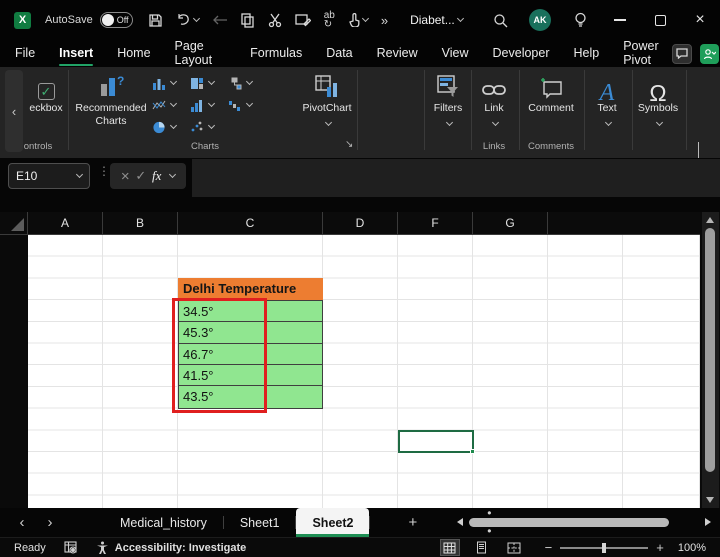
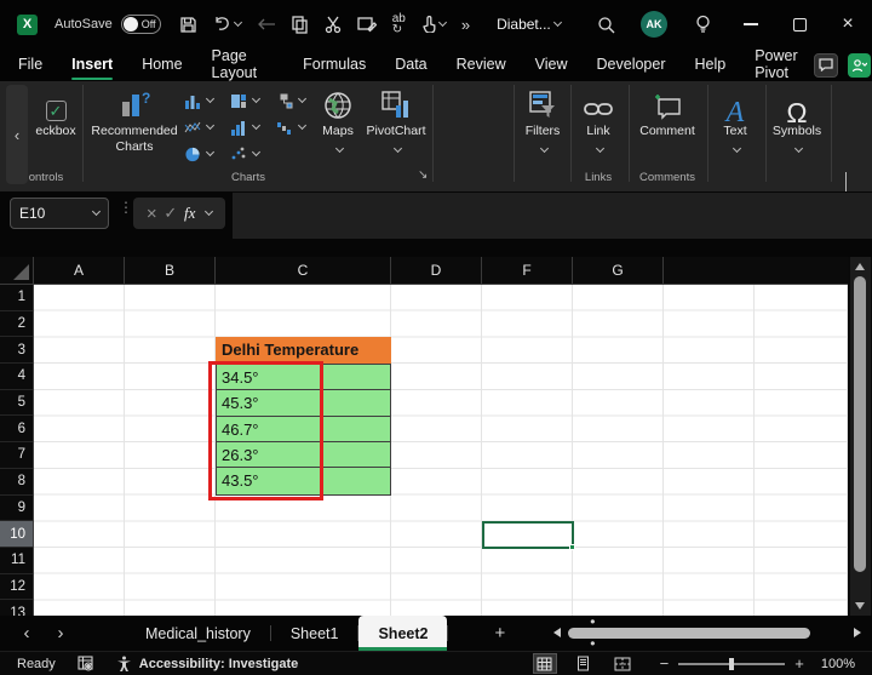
  X
  AutoSave
  Off
  ab
  ↻
  »
  Diabet...
  AK
  ×
  File
  Insert
  Home
  Page Layout
  Formulas
  Data
  Review
  View
  Developer
  Help
  Power Pivot
  ‹
  ✓
  eckbox
  ontrols
  ?
  Recommended
  Charts
+ Maps
  PivotChart
  Charts
  ↘
  Filters
  Link
  Links
  Comment
  Comments
  A
  Text
  Ω
  Symbols
  E10
  ⋮
  ×
  ✓
  fx
  A
  B
  C
  D
  F
  G
+ 1
+ 2
+ 3
+ 4
+ 5
+ 6
+ 7
+ 8
+ 9
+ 10
+ 11
+ 12
+ 13
  Delhi Temperature
  34.5°
  45.3°
  46.7°
- 41.5°
+ 26.3°
  43.5°
  ‹
  ›
  Medical_history
  Sheet1
  Sheet2
  +
  •
  •
  Ready
  Accessibility: Investigate
  −
  +
  100%
